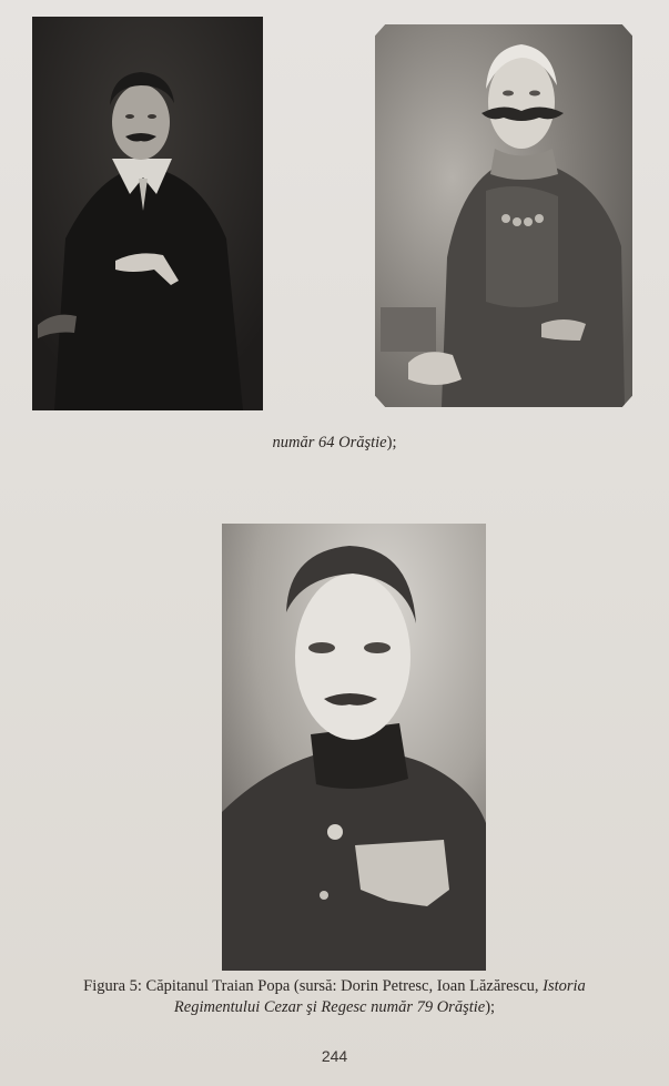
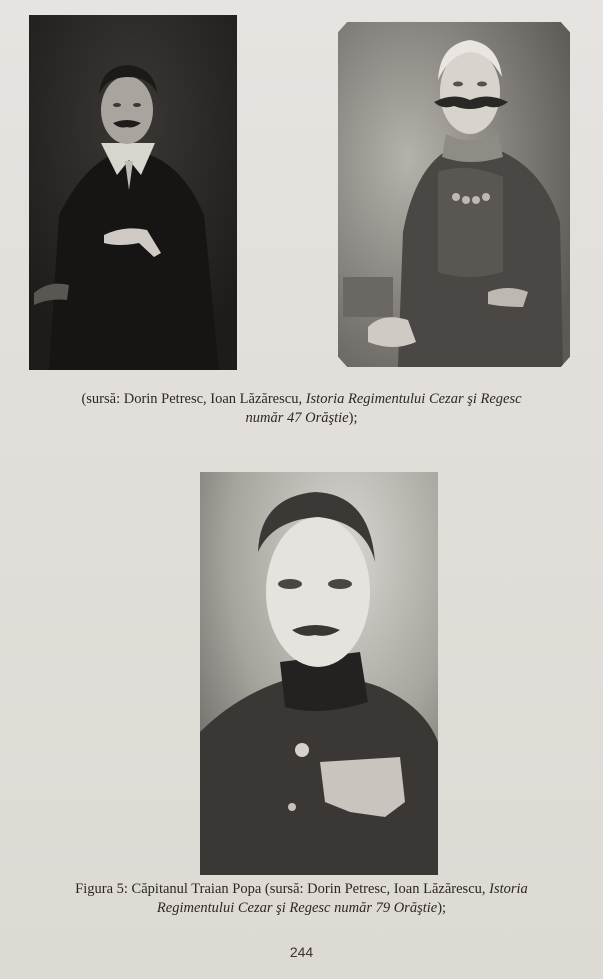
+ (sursă: Dorin Petresc, Ioan Lăzărescu, Istoria Regimentului Cezar şi Regesc
- număr 64 Orăştie);
+ număr 47 Orăştie);
  Figura 5: Căpitanul Traian Popa (sursă: Dorin Petresc, Ioan Lăzărescu, Istoria
  Regimentului Cezar şi Regesc număr 79 Orăştie);
  244
